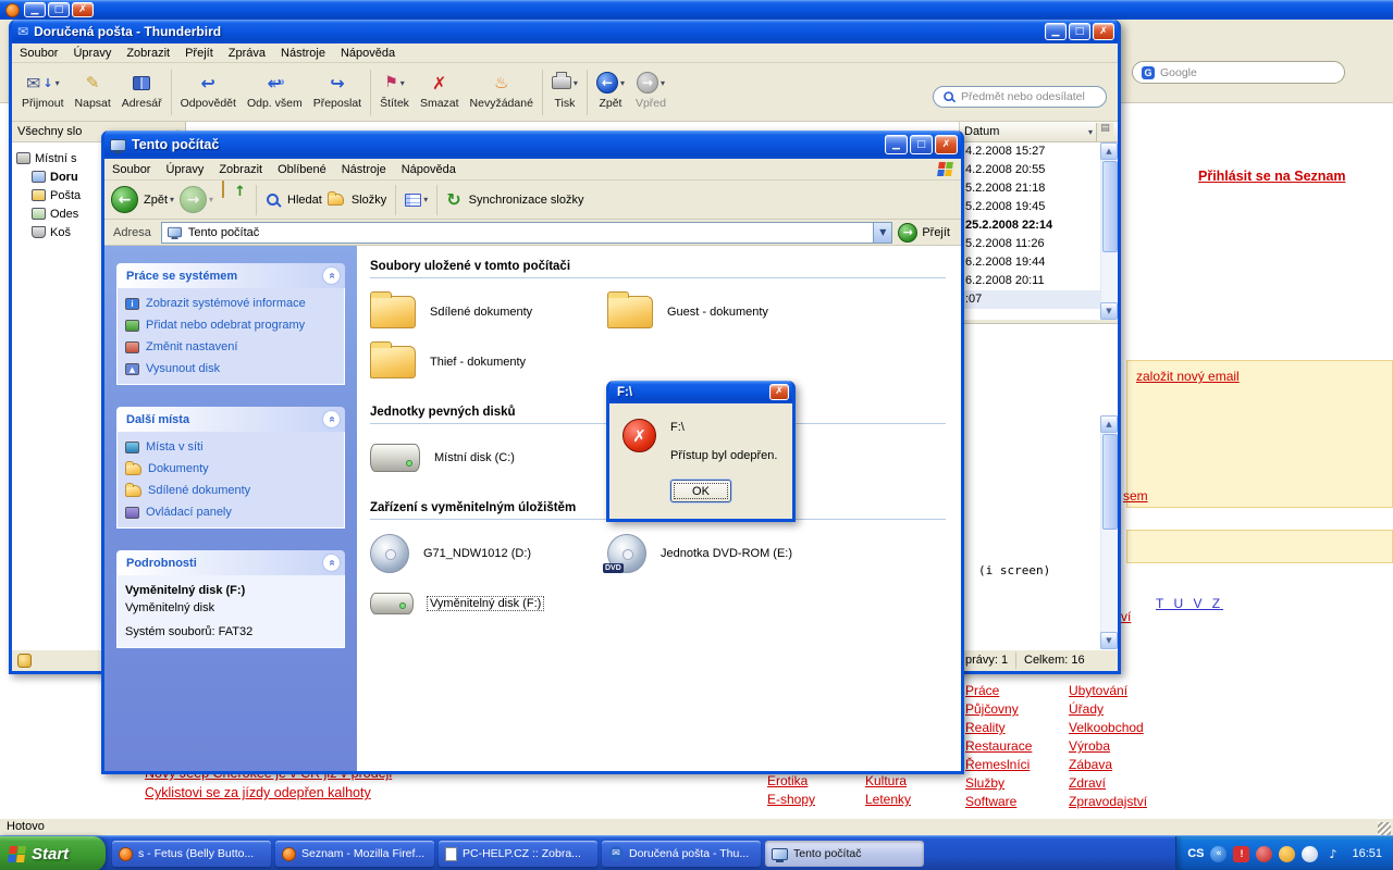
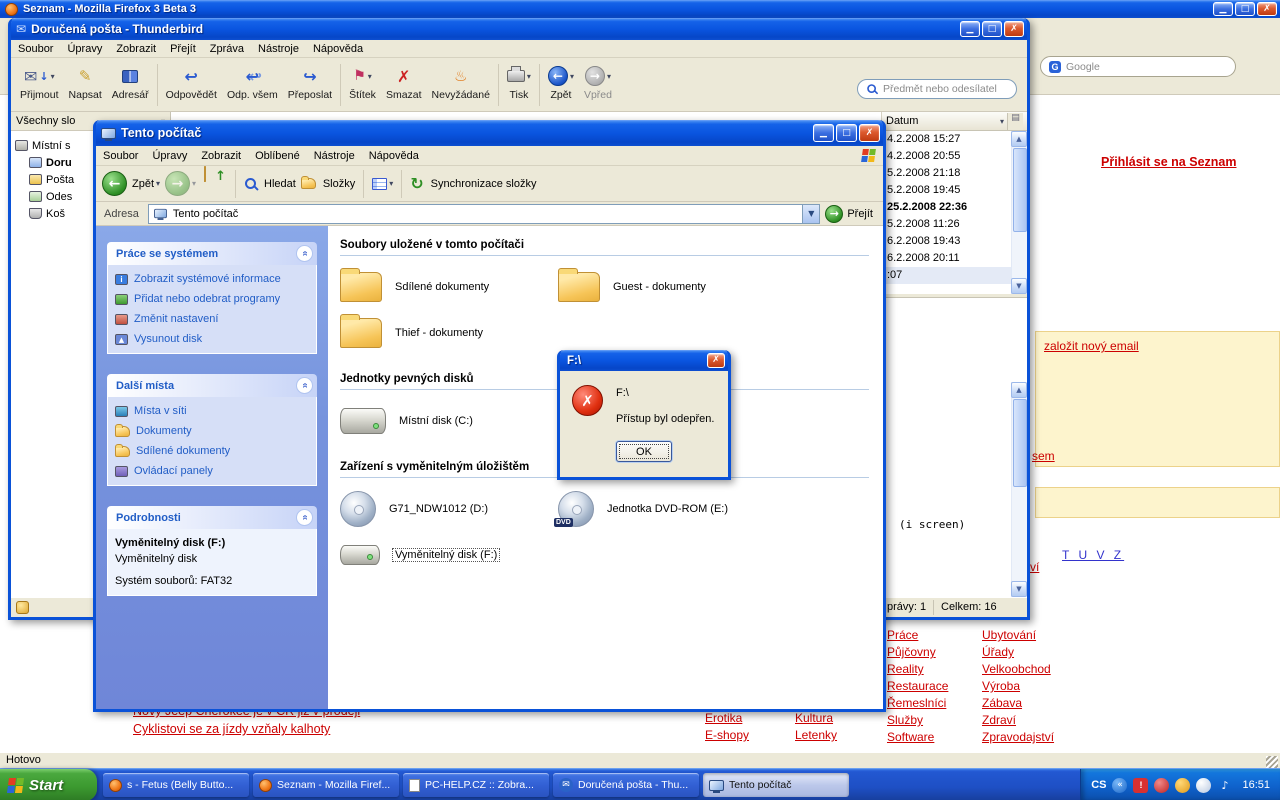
+ Seznam - Mozilla Firefox 3 Beta 3
  ▁
  □
  ✗
  G
  Google
  Přihlásit se na Seznam
  založit nový email
  sem
  T U V Z
  ví
  Práce
  Půjčovny
  Reality
  Restaurace
  Řemeslníci
  Služby
  Software
  Ubytování
  Úřady
  Velkoobchod
  Výroba
  Zábava
  Zdraví
  Zpravodajství
  Erotika
  E-shopy
  Kultura
  Letenky
- Cyklistovi se za jízdy odepřen kalhoty
+ Cyklistovi se za jízdy vzňaly kalhoty
  Hotovo
  ✉
  Doručená pošta - Thunderbird
  ▁
  □
  ✗
  Soubor
  Úpravy
  Zobrazit
  Přejít
  Zpráva
  Nástroje
  Nápověda
  ✉
  ↓
  ▾
  Přijmout
  ✎
  Napsat
  Adresář
  ↩
  Odpovědět
  ↩
  Odp. všem
  ↪
  Přeposlat
  ⚑
  ▾
  Štítek
  ✗
  Smazat
  ♨
  Nevyžádané
  ▾
  Tisk
  ←
  ▾
  Zpět
  →
  ▾
  Vpřed
  Předmět nebo odesílatel
  Všechny slo
  Místní s
  Doru
  Pošta
  Odes
  Koš
  Datum
  ▾
  ▤
  4.2.2008 15:27
  4.2.2008 20:55
  5.2.2008 21:18
  5.2.2008 19:45
- 25.2.2008 22:14
+ 25.2.2008 22:36
  5.2.2008 11:26
- 6.2.2008 19:44
+ 6.2.2008 19:43
  6.2.2008 20:11
  :07
  ▲
  ▼
  (i screen)
  ▲
  ▼
  právy: 1
  Celkem: 16
  Tento počítač
  ▁
  □
  ✗
  Soubor
  Úpravy
  Zobrazit
  Oblíbené
  Nástroje
  Nápověda
  ←
  Zpět
  ▾
  →
  ▾
  ↑
  Hledat
  Složky
  ▾
  ↻
  Synchronizace složky
  Adresa
  Tento počítač
  ▼
  →
  Přejít
  Práce se systémem
  i
  Zobrazit systémové informace
  Přidat nebo odebrat programy
  Změnit nastavení
  ▲
  Vysunout disk
  Další místa
  Místa v síti
  Dokumenty
  Sdílené dokumenty
  Ovládací panely
  Podrobnosti
  Vyměnitelný disk (F:)
  Vyměnitelný disk
  Systém souborů: FAT32
  Soubory uložené v tomto počítači
  Sdílené dokumenty
  Guest - dokumenty
  Thief - dokumenty
  Jednotky pevných disků
  Místní disk (C:)
  Zařízení s vyměnitelným úložištěm
  G71_NDW1012 (D:)
  Jednotka DVD-ROM (E:)
  Vyměnitelný disk (F:)
  F:\
  ✗
  ✗
  F:\
  Přístup byl odepřen.
  OK
  Start
  s - Fetus (Belly Butto...
  Seznam - Mozilla Firef...
  PC-HELP.CZ :: Zobra...
  ✉
  Doručená pošta - Thu...
  Tento počítač
  CS
  «
  !
  ♪
  16:51
